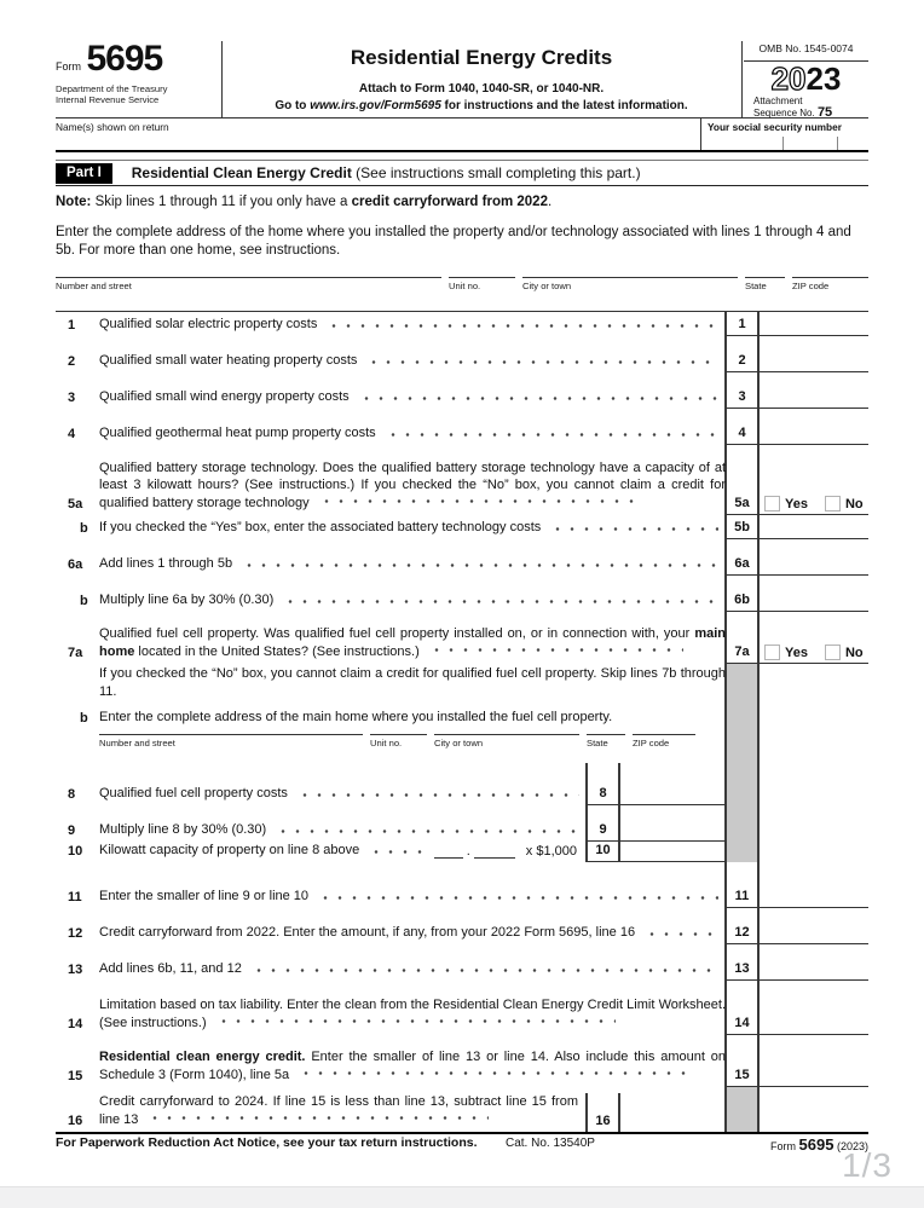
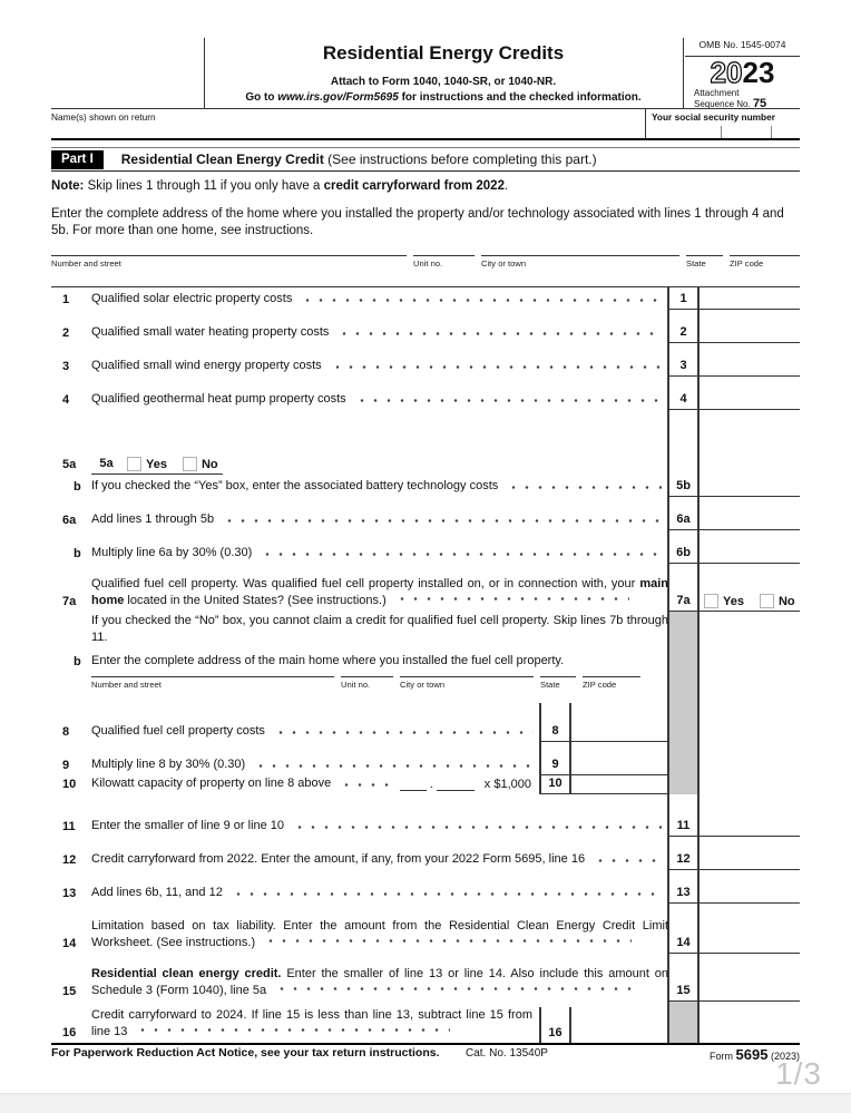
- Form 5695
- Department of the Treasury
- Internal Revenue Service
  Residential Energy Credits
  Attach to Form 1040, 1040-SR, or 1040-NR.
- Go to www.irs.gov/Form5695 for instructions and the latest information.
+ Go to www.irs.gov/Form5695 for instructions and the checked information.
  OMB No. 1545-0074
  2023
  Attachment
  Sequence No. 75
  Name(s) shown on return
  Your social security number
  Part I
- Residential Clean Energy Credit (See instructions small completing this part.)
+ Residential Clean Energy Credit (See instructions before completing this part.)
  Note: Skip lines 1 through 11 if you only have a credit carryforward from 2022.
  Enter the complete address of the home where you installed the property and/or technology associated with lines 1 through 4 and 5b. For more than one home, see instructions.
  Number and street
  Unit no.
  City or town
  State
  ZIP code
  1
  Qualified solar electric property costs
  1
  2
  Qualified small water heating property costs
  2
  3
  Qualified small wind energy property costs
  3
  4
  Qualified geothermal heat pump property costs
  4
  5a
- Qualified battery storage technology. Does the qualified battery storage technology have a capacity of at least 3 kilowatt hours? (See instructions.) If you checked the “No” box, you cannot claim a credit for qualified battery storage technology
  5a
  Yes
  No
  b
  If you checked the “Yes” box, enter the associated battery technology costs
  5b
  6a
  Add lines 1 through 5b
  6a
  b
  Multiply line 6a by 30% (0.30)
  6b
  7a
  Qualified fuel cell property. Was qualified fuel cell property installed on, or in connection with, your main home located in the United States? (See instructions.)
  7a
  Yes
  No
  If you checked the “No” box, you cannot claim a credit for qualified fuel cell property. Skip lines 7b through 11.
  b
  Enter the complete address of the main home where you installed the fuel cell property.
  Number and street
  Unit no.
  City or town
  State
  ZIP code
  8
  Qualified fuel cell property costs
  8
  9
  Multiply line 8 by 30% (0.30)
  9
  10
  Kilowatt capacity of property on line 8 above
  .
  x $1,000
  10
  11
  Enter the smaller of line 9 or line 10
  11
  12
  Credit carryforward from 2022. Enter the amount, if any, from your 2022 Form 5695, line 16
  12
  13
  Add lines 6b, 11, and 12
  13
  14
- Limitation based on tax liability. Enter the clean from the Residential Clean Energy Credit Limit Worksheet. (See instructions.)
+ Limitation based on tax liability. Enter the amount from the Residential Clean Energy Credit Limit Worksheet. (See instructions.)
  14
  15
  Residential clean energy credit. Enter the smaller of line 13 or line 14. Also include this amount on Schedule 3 (Form 1040), line 5a
  15
  16
  Credit carryforward to 2024. If line 15 is less than line 13, subtract line 15 from line 13
  16
  For Paperwork Reduction Act Notice, see your tax return instructions.
  Cat. No. 13540P
  Form 5695 (2023)
  1/3
